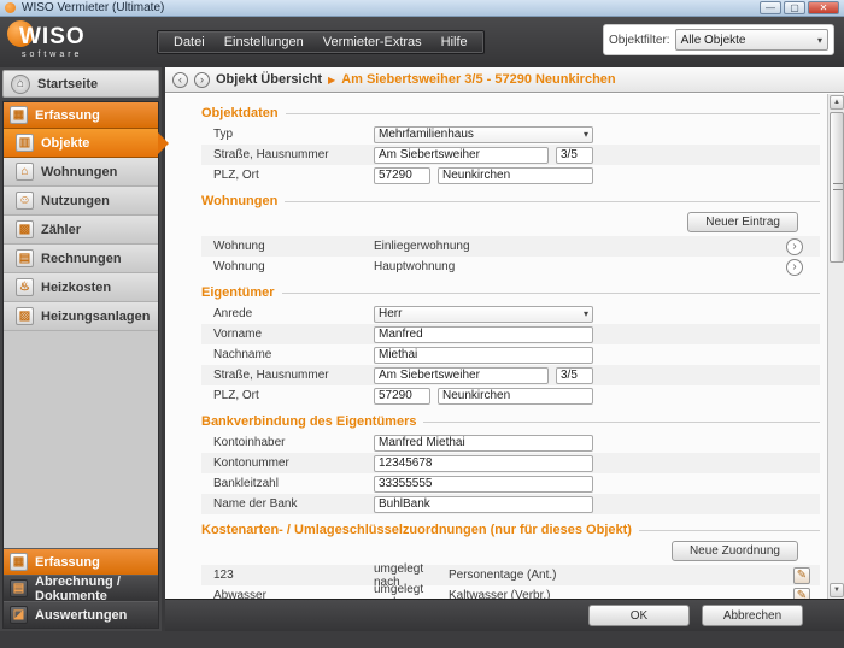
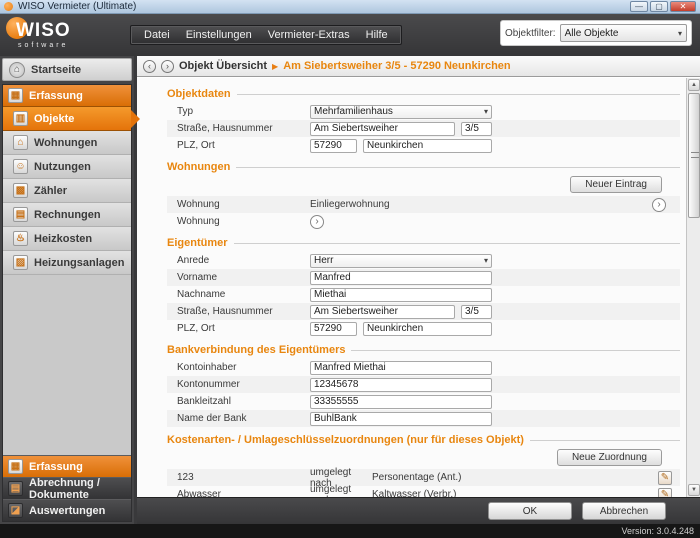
  WISO Vermieter (Ultimate)
  —
  ▢
  ✕
  WISO
  Datei
  Einstellungen
  Vermieter-Extras
  Hilfe
  Objektfilter:
  Alle Objekte
  ▾
  ⌂
  Startseite
  ▦
  Erfassung
  ▥
  Objekte
  ⌂
  Wohnungen
  ☺
  Nutzungen
  ▩
  Zähler
  ▤
  Rechnungen
  ♨
  Heizkosten
  ▨
  Heizungsanlagen
  ▦
  Erfassung
  ▤
  Abrechnung / Dokumente
  ◪
  Auswertungen
  ‹
  ›
  Objekt Übersicht
  ▶
  Am Siebertsweiher 3/5 - 57290 Neunkirchen
  Objektdaten
  Typ
  Mehrfamilienhaus
  ▾
  Straße, Hausnummer
  Am Siebertsweiher
  3/5
  PLZ, Ort
  57290
  Neunkirchen
  Wohnungen
  Neuer Eintrag
  Wohnung
  Einliegerwohnung
  ›
  Wohnung
- Hauptwohnung
  ›
  Eigentümer
  Anrede
  Herr
  ▾
  Vorname
  Manfred
  Nachname
  Miethai
  Straße, Hausnummer
  Am Siebertsweiher
  3/5
  PLZ, Ort
  57290
  Neunkirchen
  Bankverbindung des Eigentümers
  Kontoinhaber
  Manfred Miethai
  Kontonummer
  12345678
  Bankleitzahl
  33355555
  Name der Bank
  BuhlBank
  Kostenarten- / Umlageschlüsselzuordnungen (nur für dieses Objekt)
  Neue Zuordnung
  123
  umgelegt nach
  Personentage (Ant.)
  ✎
  Abwasser
  Kaltwasser (Verbr.)
  ✎
  OK
  Abbrechen
+ Version: 3.0.4.248
